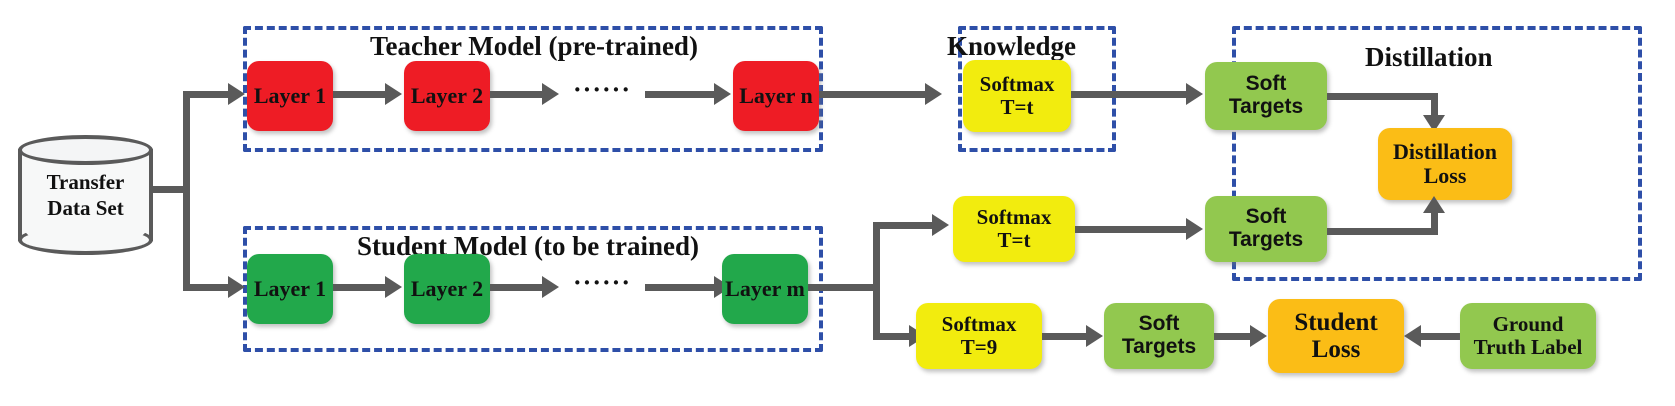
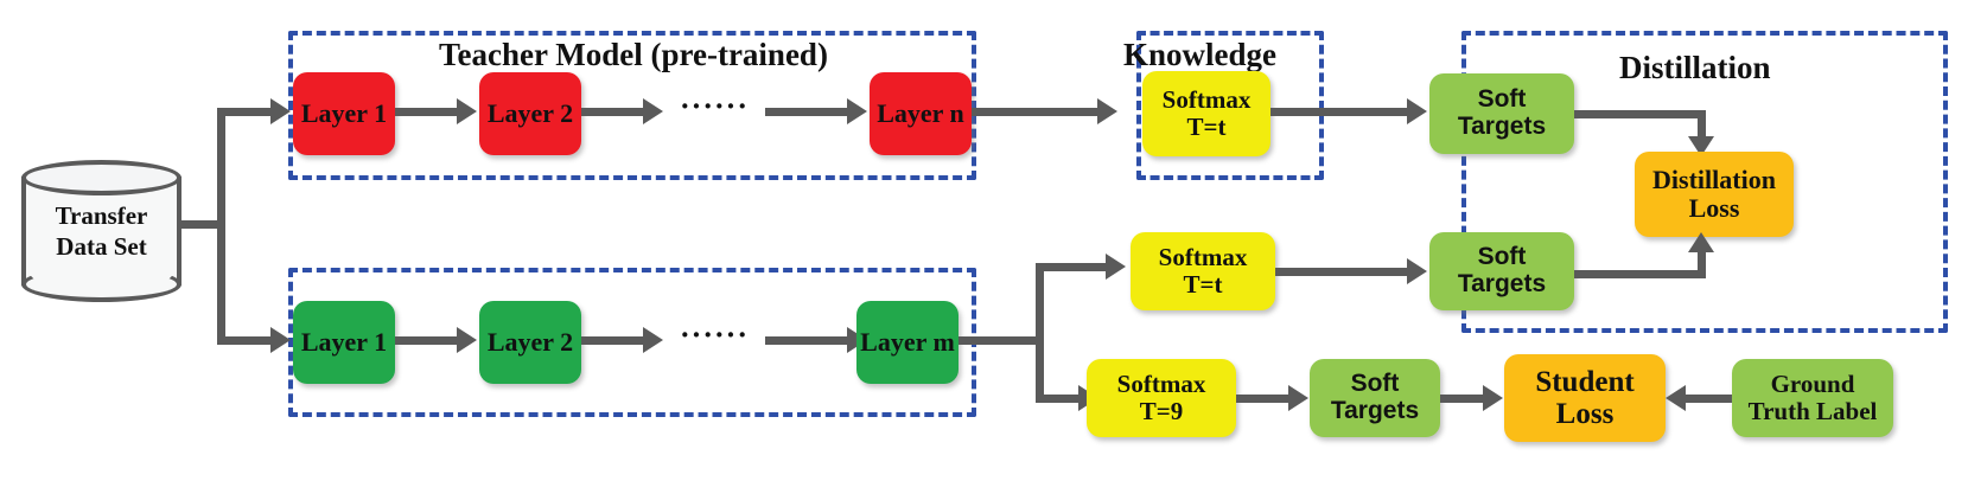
  Teacher Model (pre-trained)
- Student Model (to be trained)
  Knowledge
  Distillation
  Transfer
  Data Set
  Layer 1
  Layer 2
  ······
  Layer n
  Softmax
  T=t
  Soft
  Targets
  Distillation
  Loss
  Layer 1
  Layer 2
  ······
  Layer m
  Softmax
  T=t
  Soft
  Targets
  Softmax
  T=9
  Soft
  Targets
  Student
  Loss
  Ground
  Truth Label
